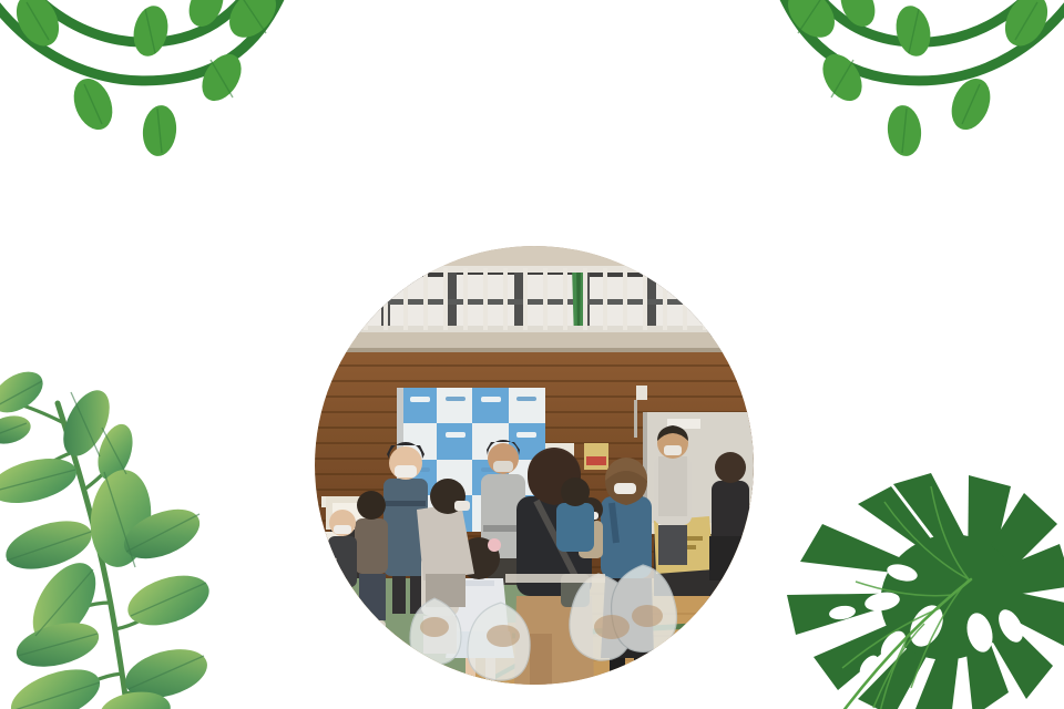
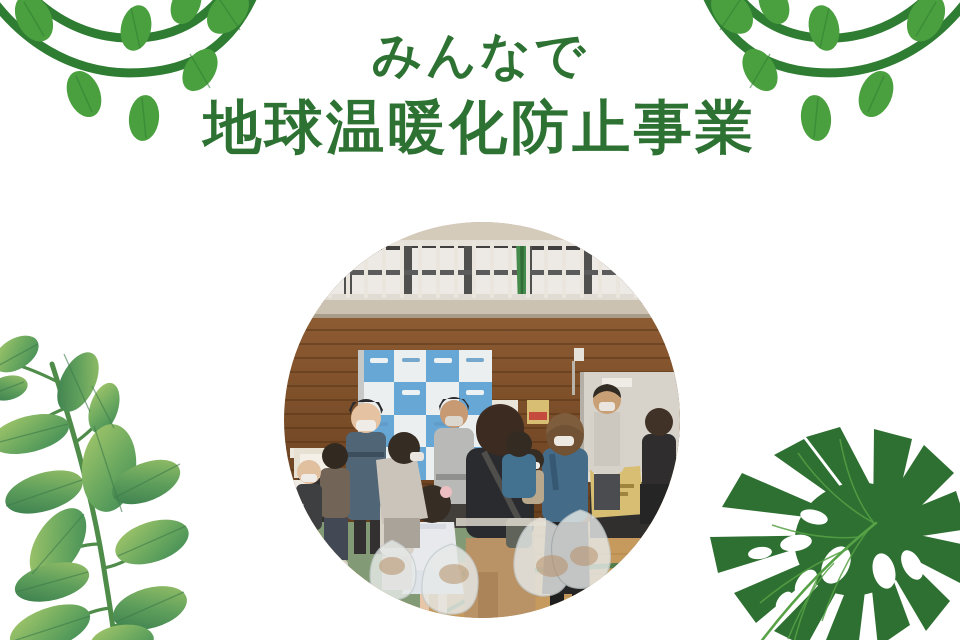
+ みんなで
+ 地球温暖化防止事業
